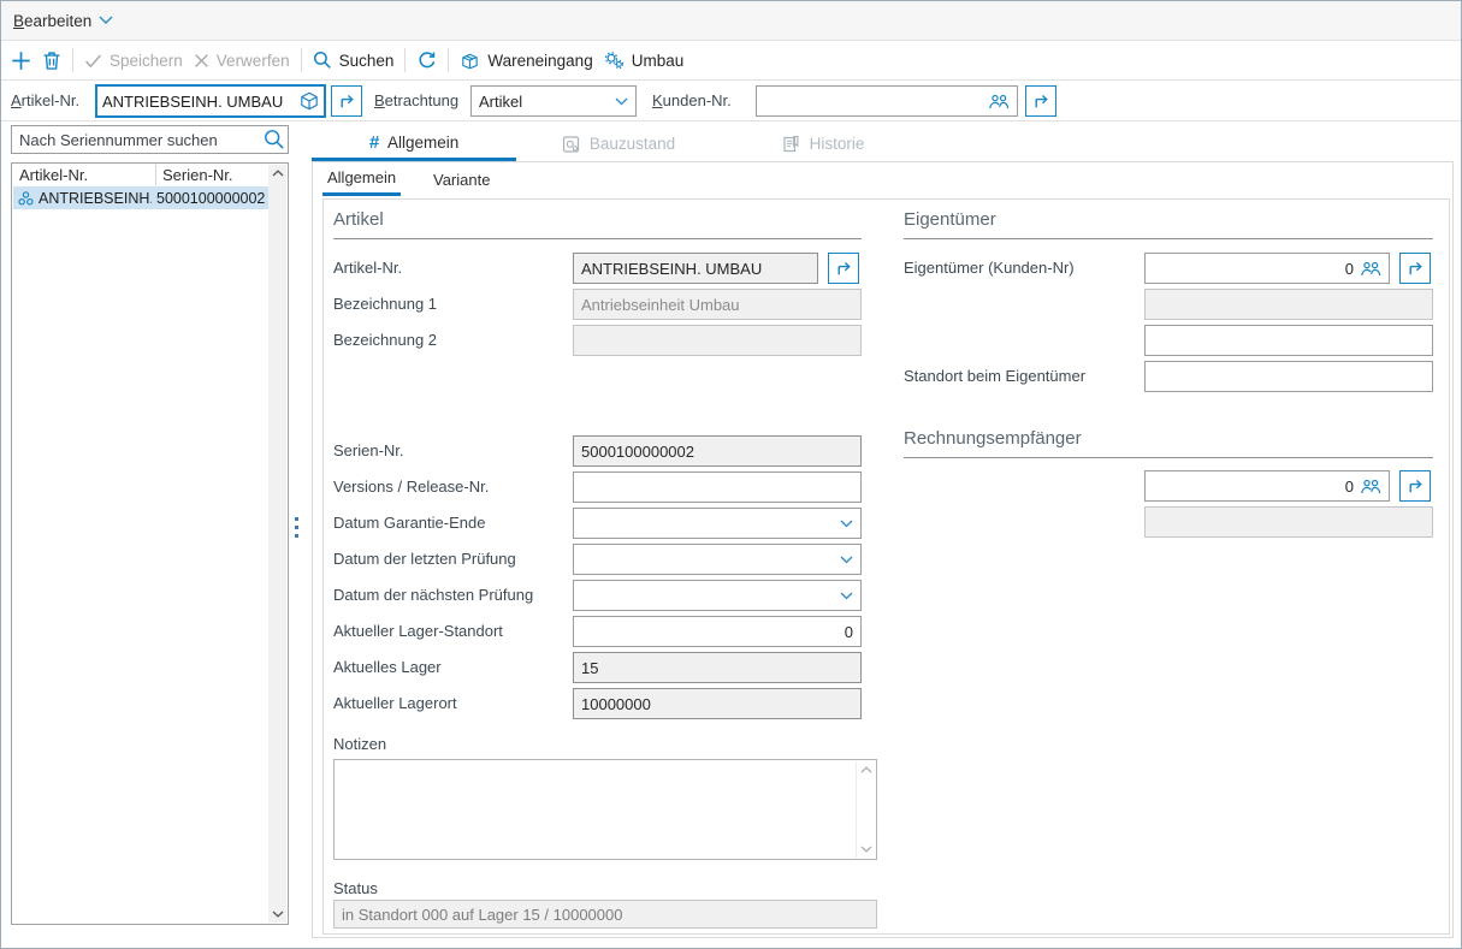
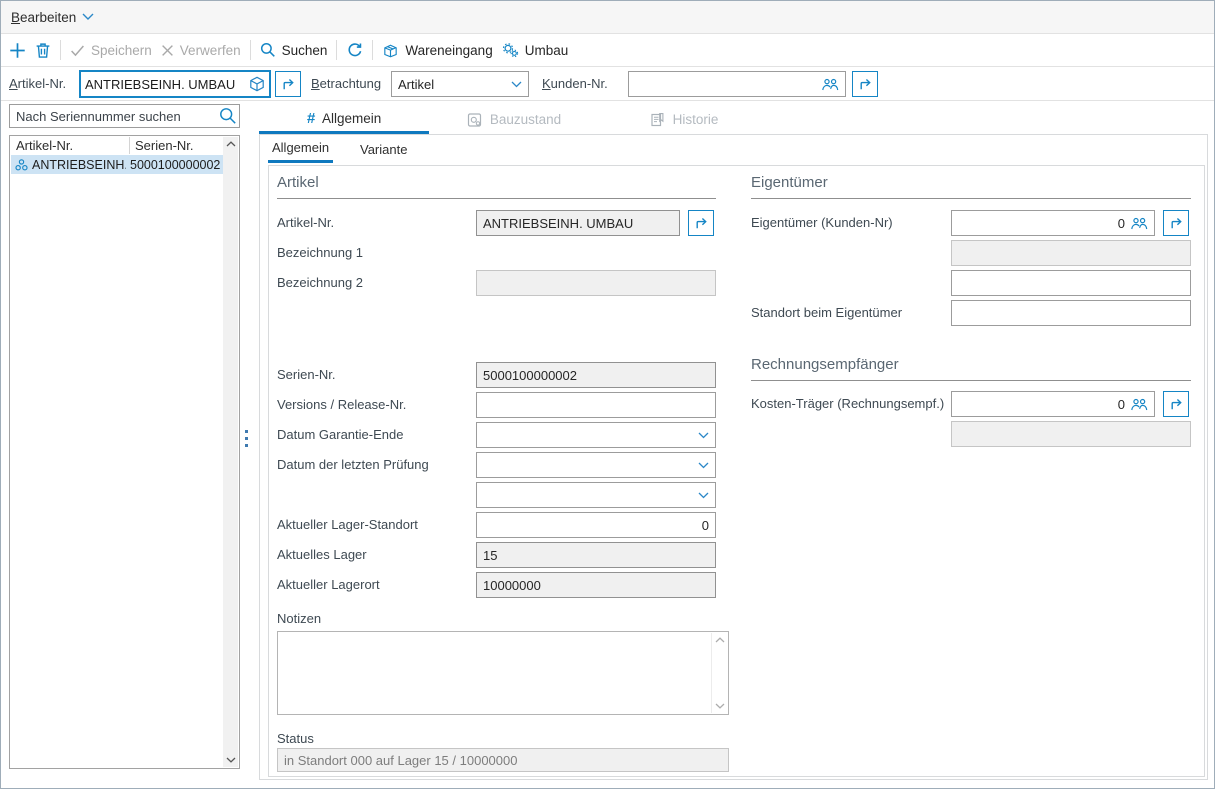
  Bearbeiten
  Speichern
  Verwerfen
  Suchen
  Wareneingang
  Umbau
  Artikel-Nr.
  ANTRIEBSEINH. UMBAU
  Betrachtung
  Artikel
  Kunden-Nr.
  Nach Seriennummer suchen
  Artikel-Nr.
  Serien-Nr.
  ANTRIEBSEINH
  5000100000002
  #
  Allgemein
  Bauzustand
  Historie
  Allgemein
  Variante
  Artikel
  Artikel-Nr.
  ANTRIEBSEINH. UMBAU
  Bezeichnung 1
- Antriebseinheit Umbau
  Bezeichnung 2
  Serien-Nr.
  5000100000002
  Versions / Release-Nr.
  Datum Garantie-Ende
  Datum der letzten Prüfung
- Datum der nächsten Prüfung
  Aktueller Lager-Standort
  0
  Aktuelles Lager
  15
  Aktueller Lagerort
  10000000
  Notizen
  Status
  in Standort 000 auf Lager 15 / 10000000
  Eigentümer
  Eigentümer (Kunden-Nr)
  0
  Standort beim Eigentümer
  Rechnungsempfänger
+ Kosten-Träger (Rechnungsempf.)
  0
